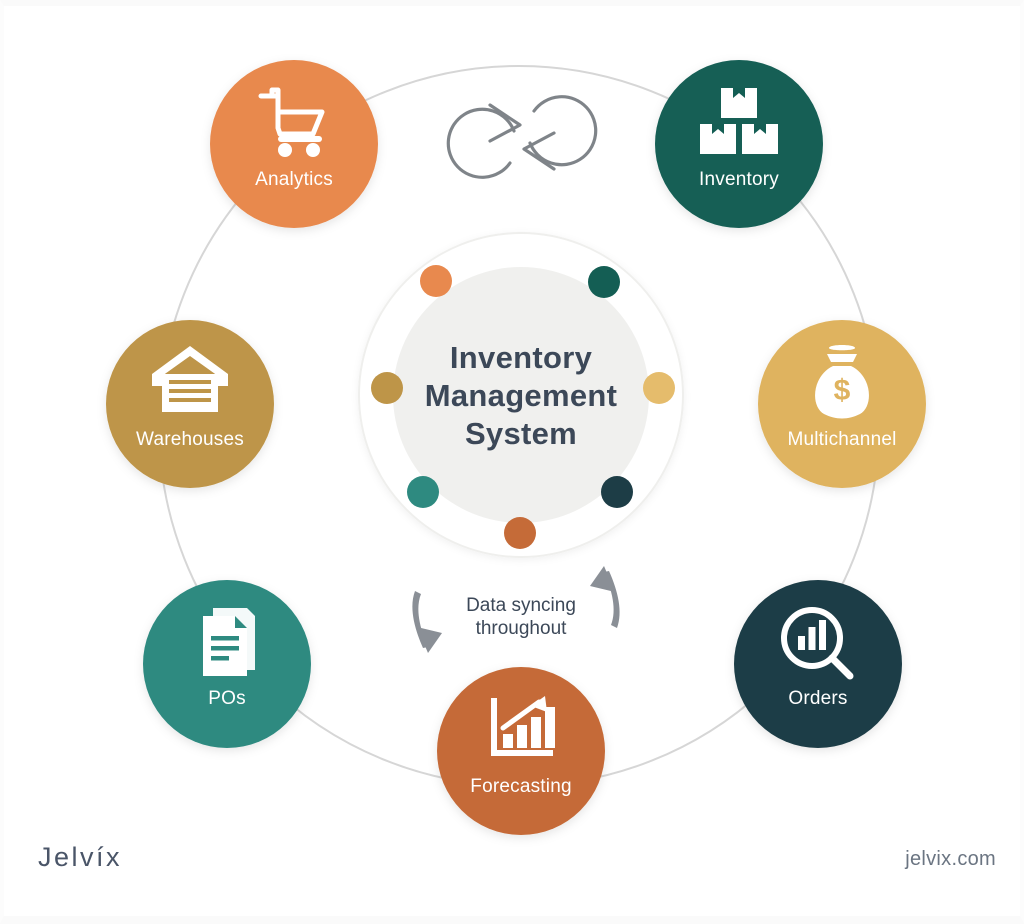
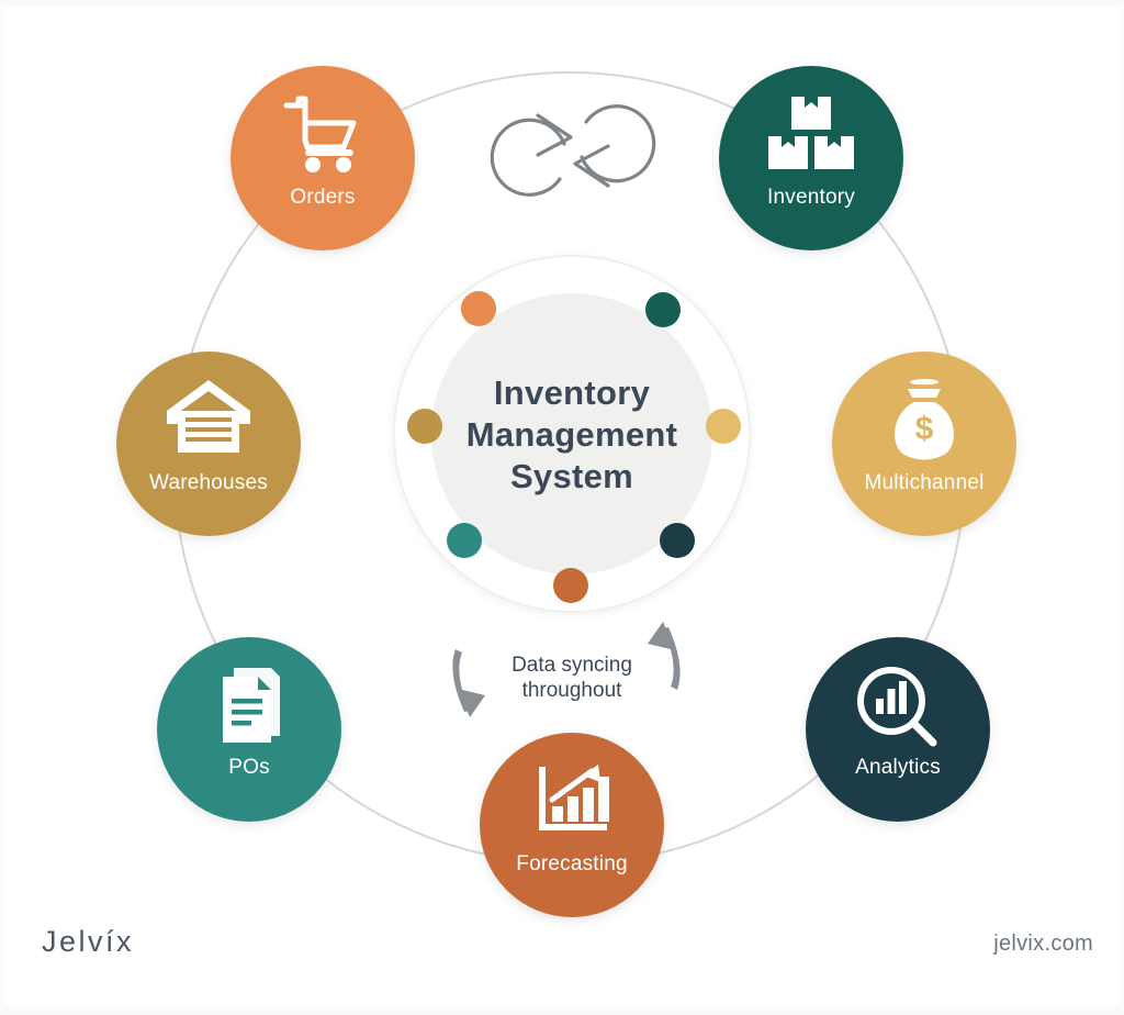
  Inventory
  Management
  System
  Data syncing
  throughout
- Analytics
+ Orders
  Inventory
  $
  Multichannel
- Orders
+ Analytics
  Forecasting
  POs
  Warehouses
  Jelvíx
  jelvix.com
